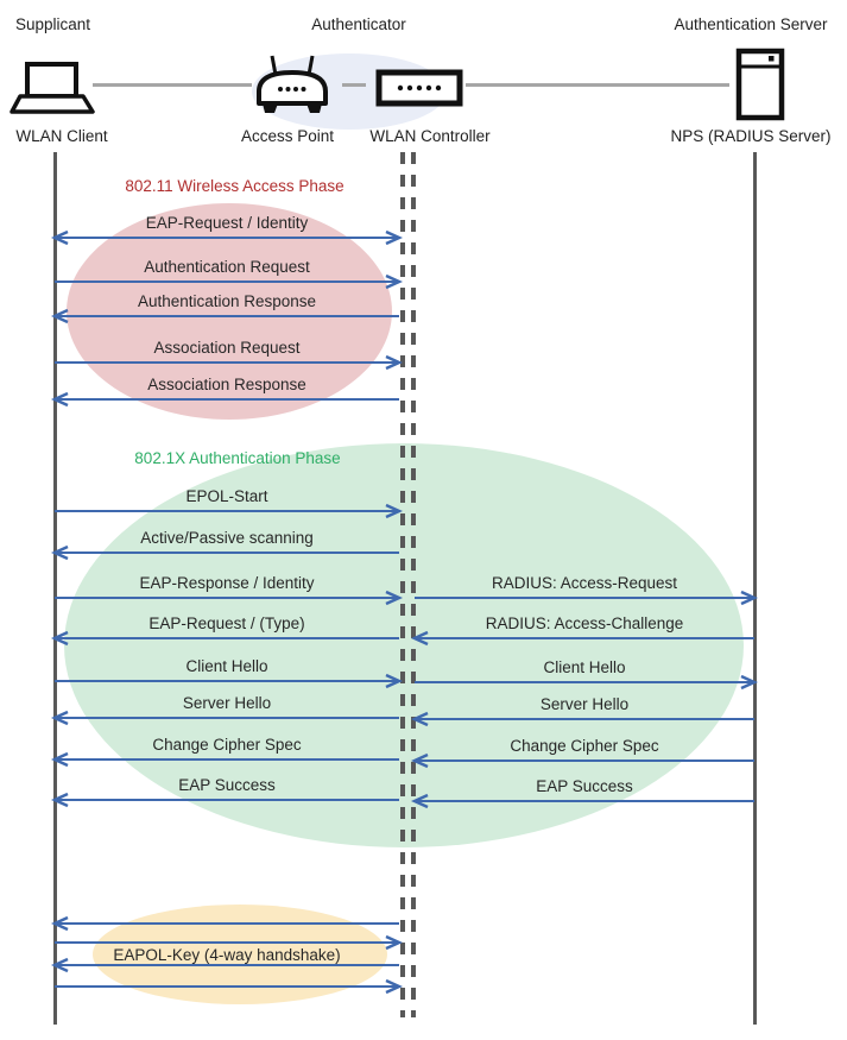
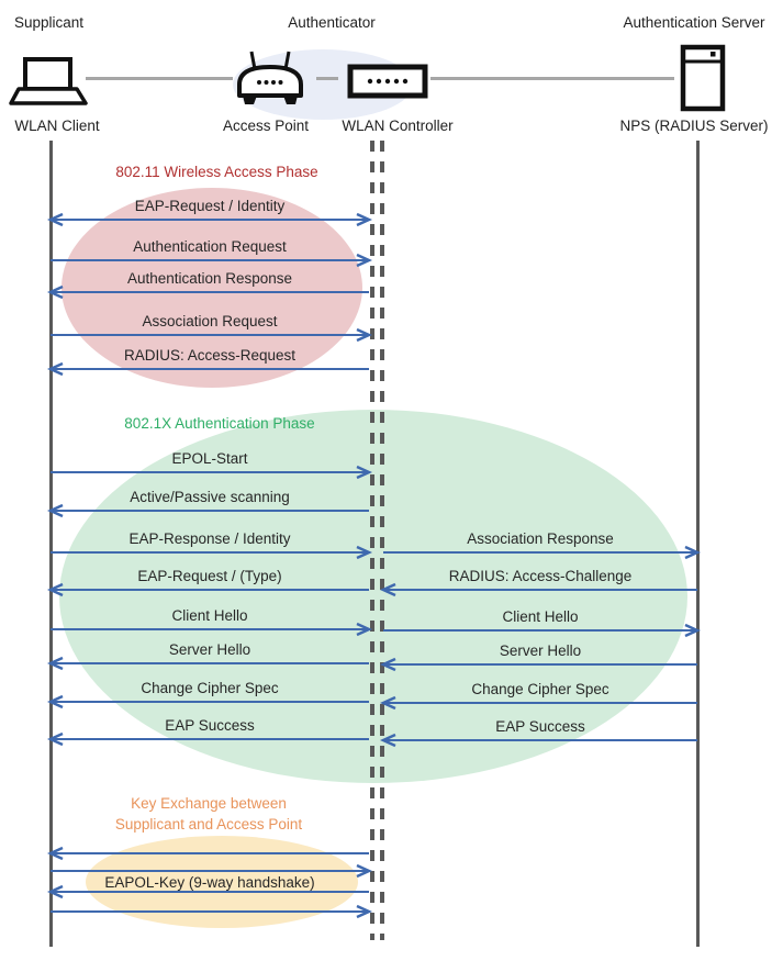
  Supplicant
  Authenticator
  Authentication Server
  WLAN Client
  Access Point
  WLAN Controller
  NPS (RADIUS Server)
  802.11 Wireless Access Phase
  802.1X Authentication Phase
+ Key Exchange between
+ Supplicant and Access Point
  EAP-Request / Identity
  Authentication Request
  Authentication Response
  Association Request
- Association Response
+ RADIUS: Access-Request
  EPOL-Start
  Active/Passive scanning
  EAP-Response / Identity
- RADIUS: Access-Request
+ Association Response
  EAP-Request / (Type)
  RADIUS: Access-Challenge
  Client Hello
  Client Hello
  Server Hello
  Server Hello
  Change Cipher Spec
  Change Cipher Spec
  EAP Success
  EAP Success
- EAPOL-Key (4-way handshake)
+ EAPOL-Key (9-way handshake)
